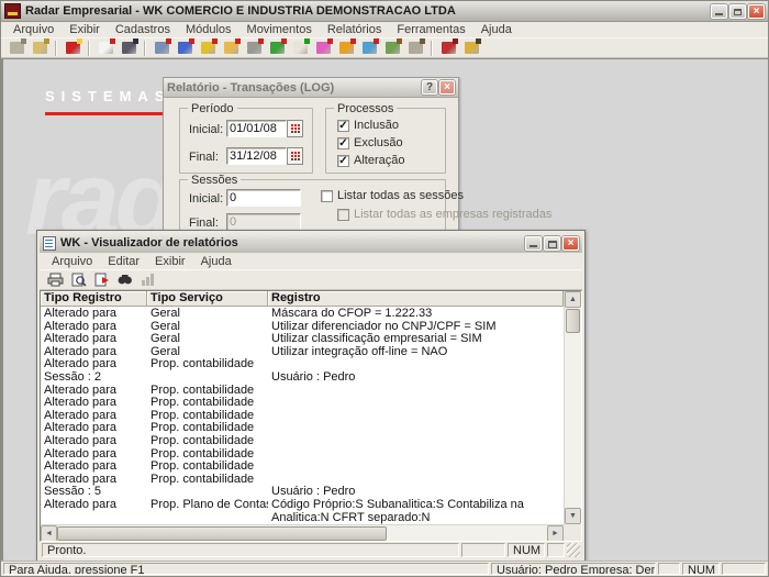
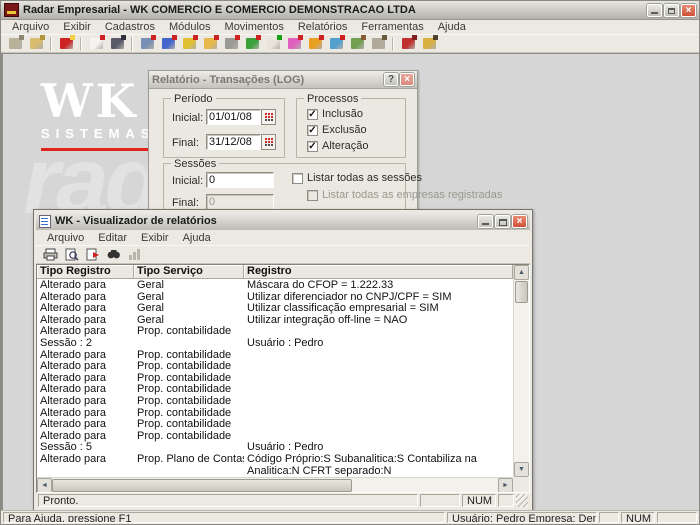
- Radar Empresarial - WK COMERCIO E INDUSTRIA DEMONSTRACAO LTDA
+ Radar Empresarial - WK COMERCIO E COMERCIO DEMONSTRACAO LTDA
  ×
  Arquivo
  Exibir
  Cadastros
  Módulos
  Movimentos
  Relatórios
  Ferramentas
  Ajuda
+ WK
  SISTEMA
  Relatório - Transações (LOG)
  ?
  ×
  Período
  Inicial:
  01/01/08
  Final:
  31/12/08
  Processos
  ✓
  Inclusão
  ✓
  Exclusão
  ✓
  Alteração
  Sessões
  Inicial:
  0
  Final:
  0
  Listar todas as sessões
  Listar todas as empresas registradas
  WK - Visualizador de relatórios
  ×
  Arquivo
  Editar
  Exibir
  Ajuda
  Tipo Registro
  Tipo Serviço
  Registro
  Alterado para
  Geral
  Máscara do CFOP = 1.222.33
  Alterado para
  Geral
  Utilizar diferenciador no CNPJ/CPF = SIM
  Alterado para
  Geral
  Utilizar classificação empresarial = SIM
  Alterado para
  Geral
  Utilizar integração off-line = NÃO
  Alterado para
  Prop. contabilidade
  Sessão : 2
  Usuário : Pedro
  Alterado para
  Prop. contabilidade
  Alterado para
  Prop. contabilidade
  Alterado para
  Prop. contabilidade
  Alterado para
  Prop. contabilidade
  Alterado para
  Prop. contabilidade
  Alterado para
  Prop. contabilidade
  Alterado para
  Prop. contabilidade
  Alterado para
  Prop. contabilidade
  Sessão : 5
  Usuário : Pedro
  Alterado para
  Prop. Plano de Conta
  Código Próprio:S Subanalitica:S Contabiliza na Analitica:N CFRT separado:N
  Pronto.
  NUM
  Para Ajuda, pressione F1
  Usuário: Pedro Empresa: De
  NUM
